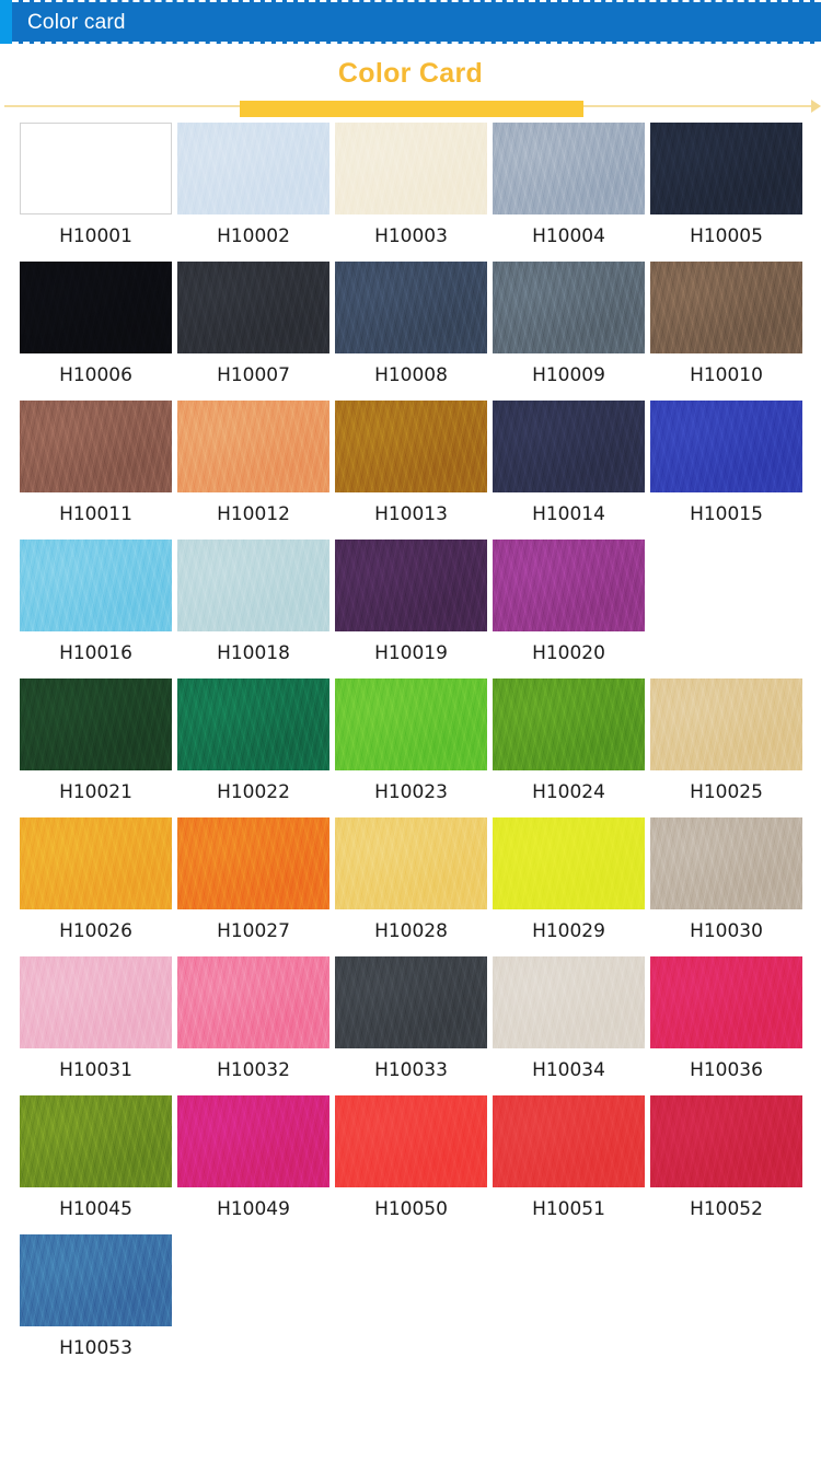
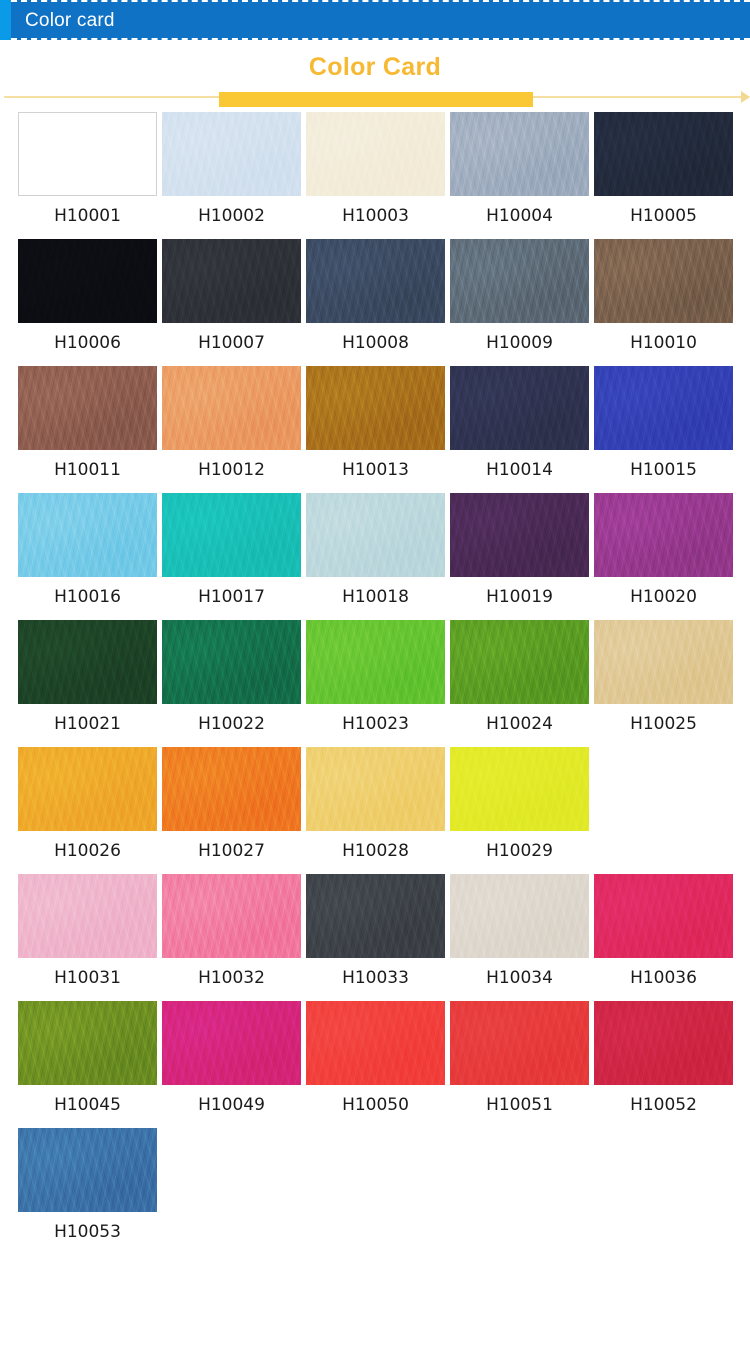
  Color card
  Color Card
  H10001
  H10002
  H10003
  H10004
  H10005
  H10006
  H10007
  H10008
  H10009
  H10010
  H10011
  H10012
  H10013
  H10014
  H10015
  H10016
+ H10017
  H10018
  H10019
  H10020
  H10021
  H10022
  H10023
  H10024
  H10025
  H10026
  H10027
  H10028
  H10029
- H10030
  H10031
  H10032
  H10033
  H10034
  H10036
  H10045
  H10049
  H10050
  H10051
  H10052
  H10053
